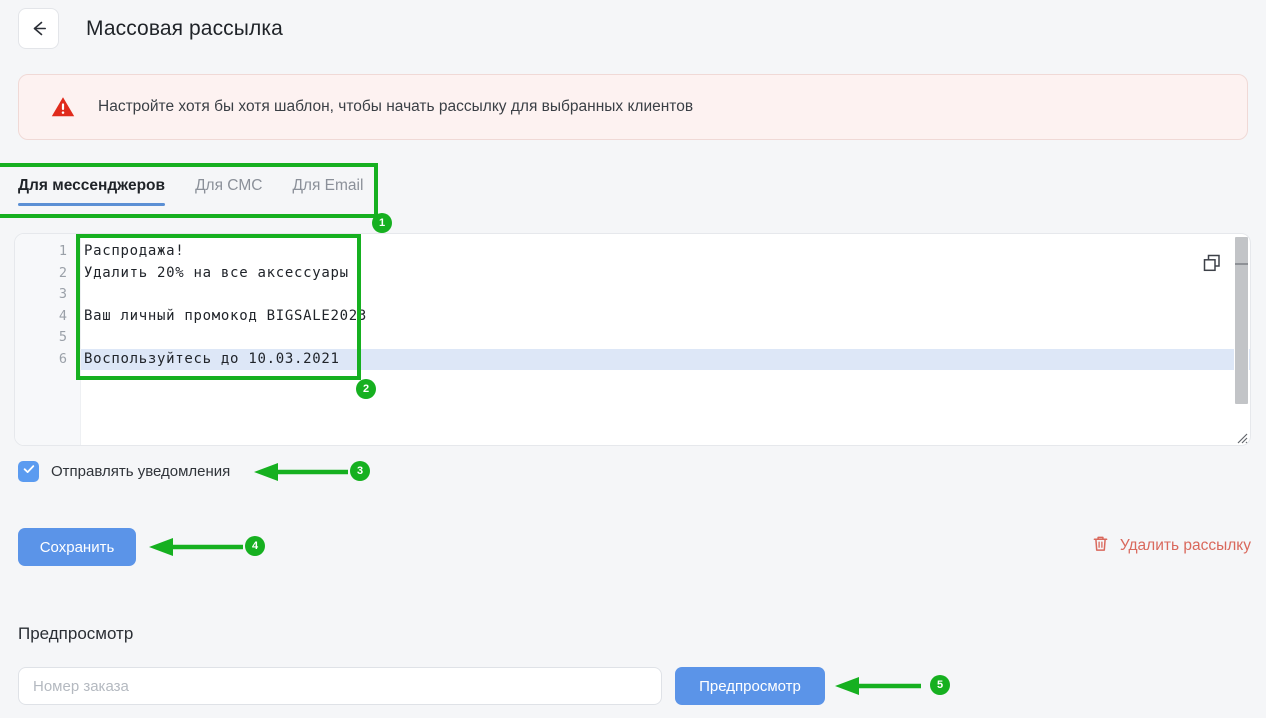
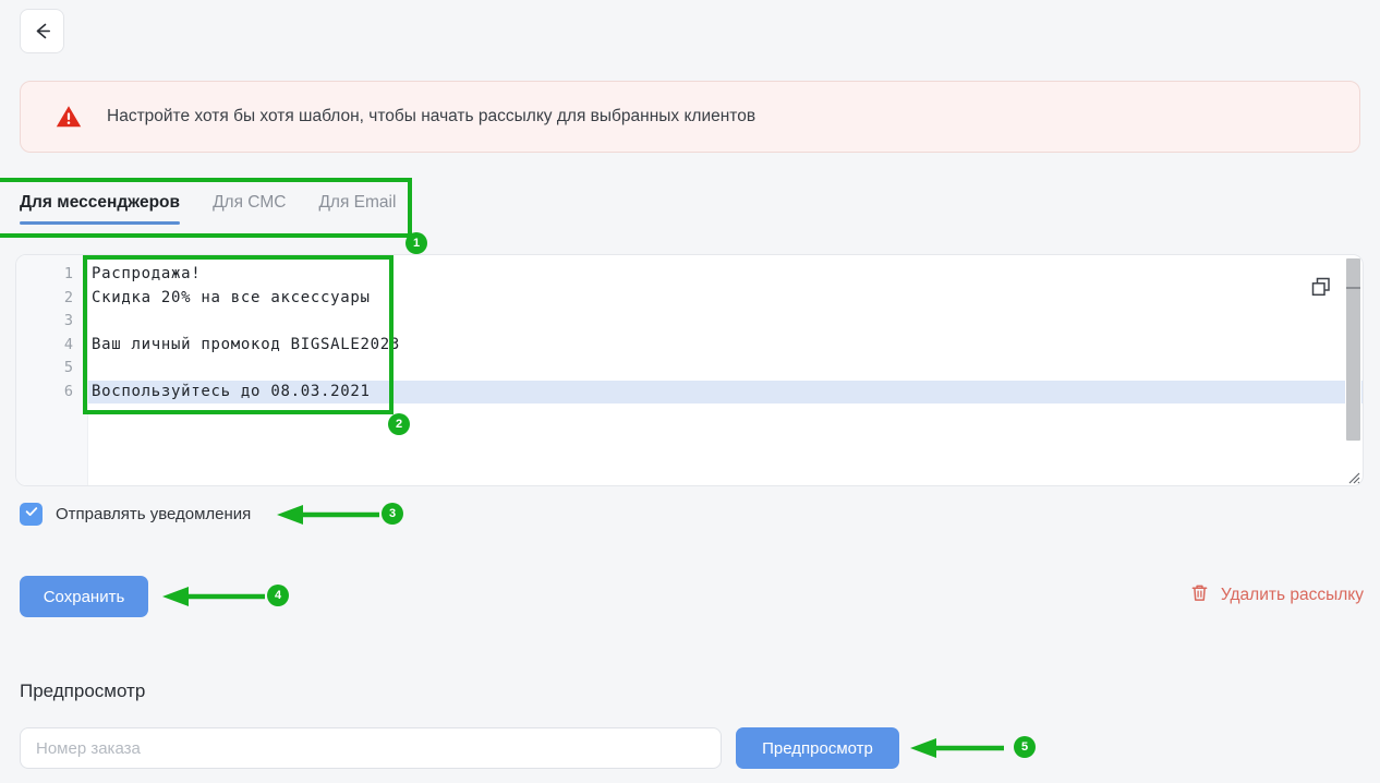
- Массовая рассылка
  Настройте хотя бы хотя шаблон, чтобы начать рассылку для выбранных клиентов
  Для мессенджеров
  Для СМС
  Для Email
  1
  2
  3
  4
  5
  6
  Распродажа!
- Удалить 20% на все аксессуары
+ Скидка 20% на все аксессуары
  Ваш личный промокод BIGSALE2023
- Воспользуйтесь до 10.03.2021
+ Воспользуйтесь до 08.03.2021
  Отправлять уведомления
  Сохранить
  Удалить рассылку
  Предпросмотр
  Номер заказа
  Предпросмотр
  1
  2
  3
  4
  5
